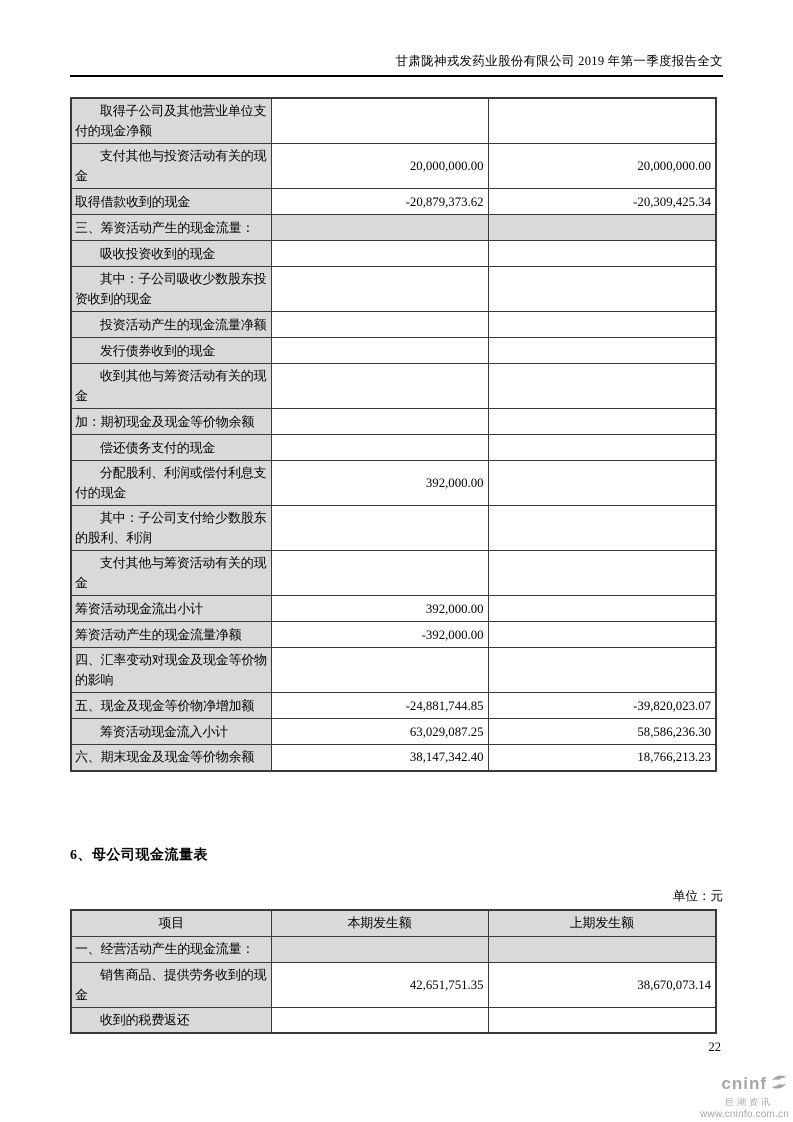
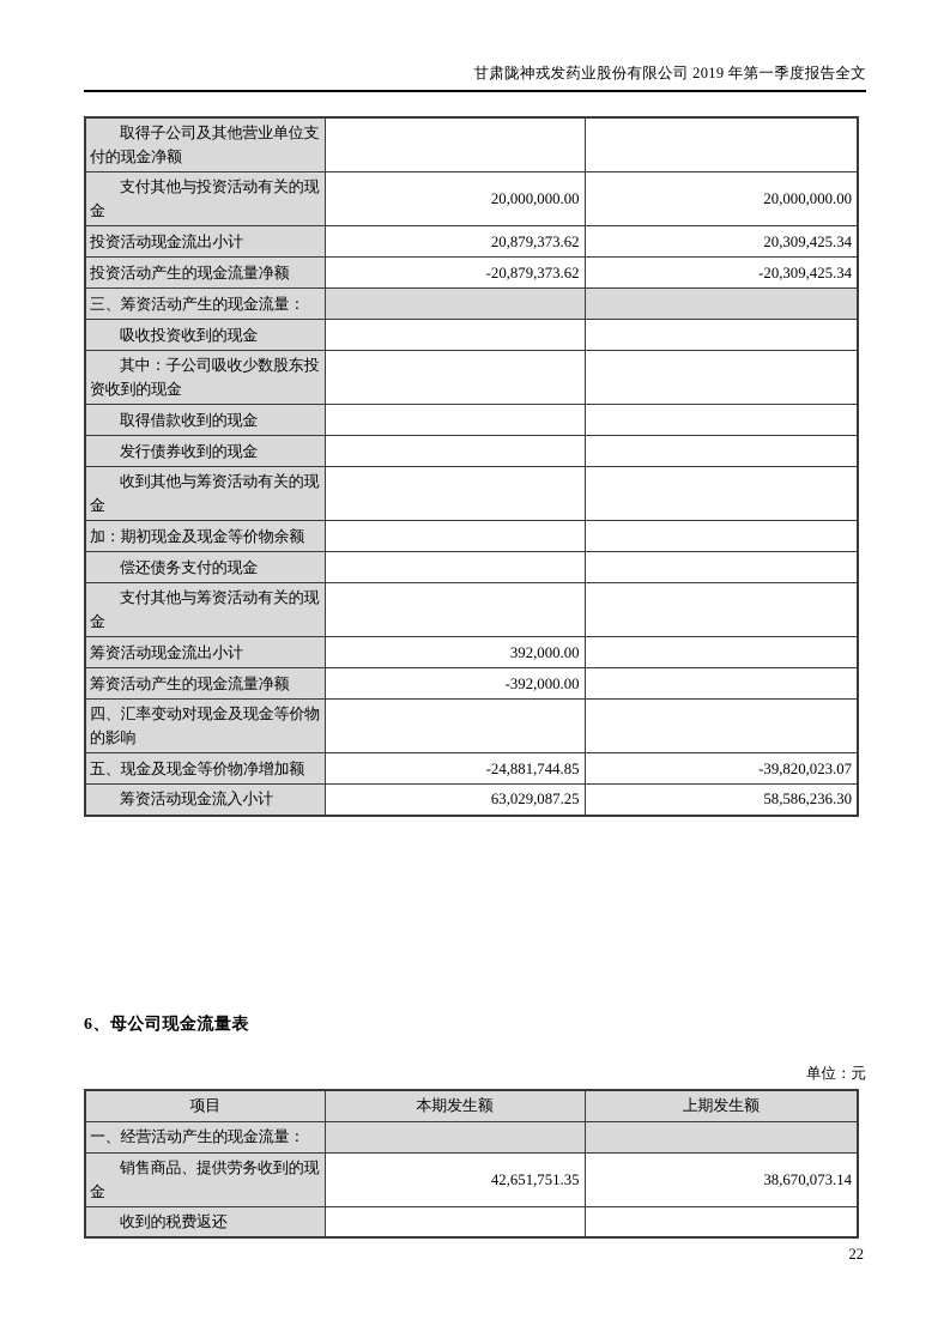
  甘肃陇神戎发药业股份有限公司 2019 年第一季度报告全文
  取得子公司及其他营业单位支付的现金净额
  支付其他与投资活动有关的现金	20,000,000.00	20,000,000.00
+ 投资活动现金流出小计	20,879,373.62	20,309,425.34
- 取得借款收到的现金	-20,879,373.62	-20,309,425.34
+ 投资活动产生的现金流量净额	-20,879,373.62	-20,309,425.34
  三、筹资活动产生的现金流量：
  吸收投资收到的现金
  其中：子公司吸收少数股东投资收到的现金
- 投资活动产生的现金流量净额
+ 取得借款收到的现金
  发行债券收到的现金
  收到其他与筹资活动有关的现金
  加：期初现金及现金等价物余额
  偿还债务支付的现金
- 分配股利、利润或偿付利息支付的现金	392,000.00
- 其中：子公司支付给少数股东的股利、利润
  支付其他与筹资活动有关的现金
  筹资活动现金流出小计	392,000.00
  筹资活动产生的现金流量净额	-392,000.00
  四、汇率变动对现金及现金等价物的影响
  五、现金及现金等价物净增加额	-24,881,744.85	-39,820,023.07
  筹资活动现金流入小计	63,029,087.25	58,586,236.30
- 六、期末现金及现金等价物余额	38,147,342.40	18,766,213.23
  6、母公司现金流量表
  单位：元
  项目	本期发生额	上期发生额
  一、经营活动产生的现金流量：
  销售商品、提供劳务收到的现金	42,651,751.35	38,670,073.14
  收到的税费返还
  22
- cninf
- 巨潮资讯
- www.cninfo.com.cn
